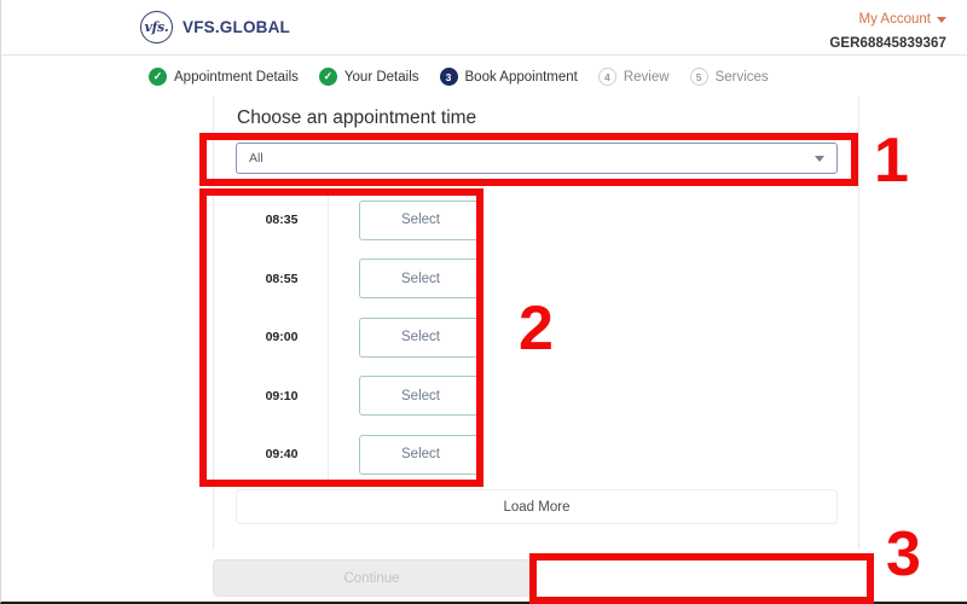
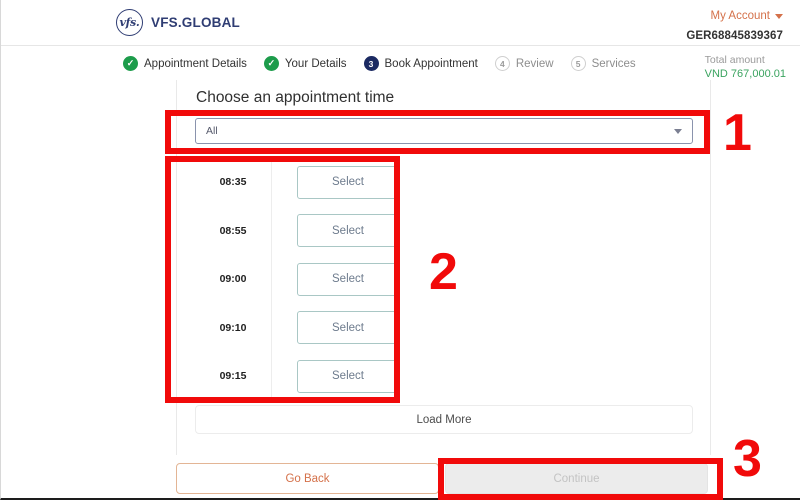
  vfs.
  VFS.GLOBAL
  My Account
  GER68845839367
  ✓
  Appointment Details
  ✓
  Your Details
  3
  Book Appointment
  4
  Review
  5
  Services
+ Total amount
+ VND 767,000.01
  Choose an appointment time
  All
  08:35
  Select
  08:55
  Select
  09:00
  Select
  09:10
  Select
- 09:40
+ 09:15
  Select
  Load More
+ Go Back
  Continue
  1
  2
  3
